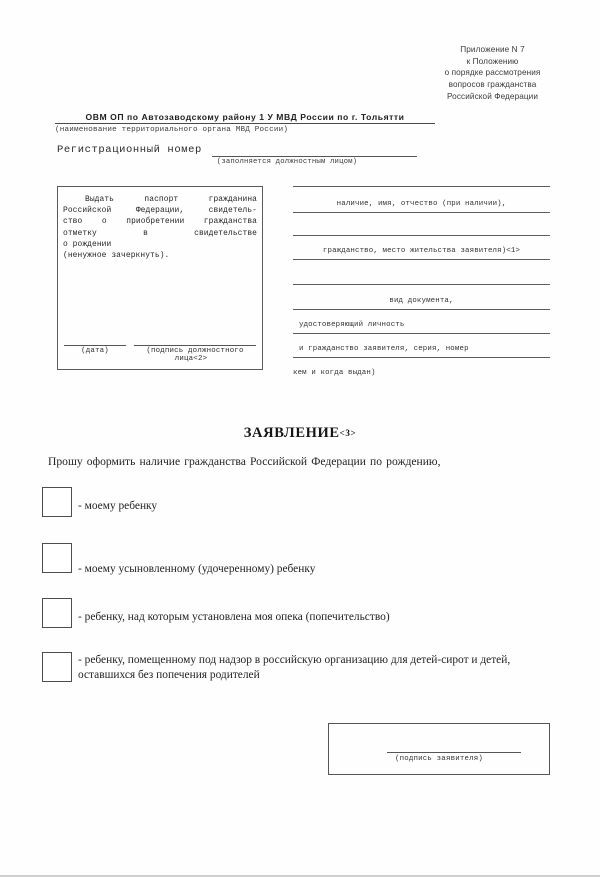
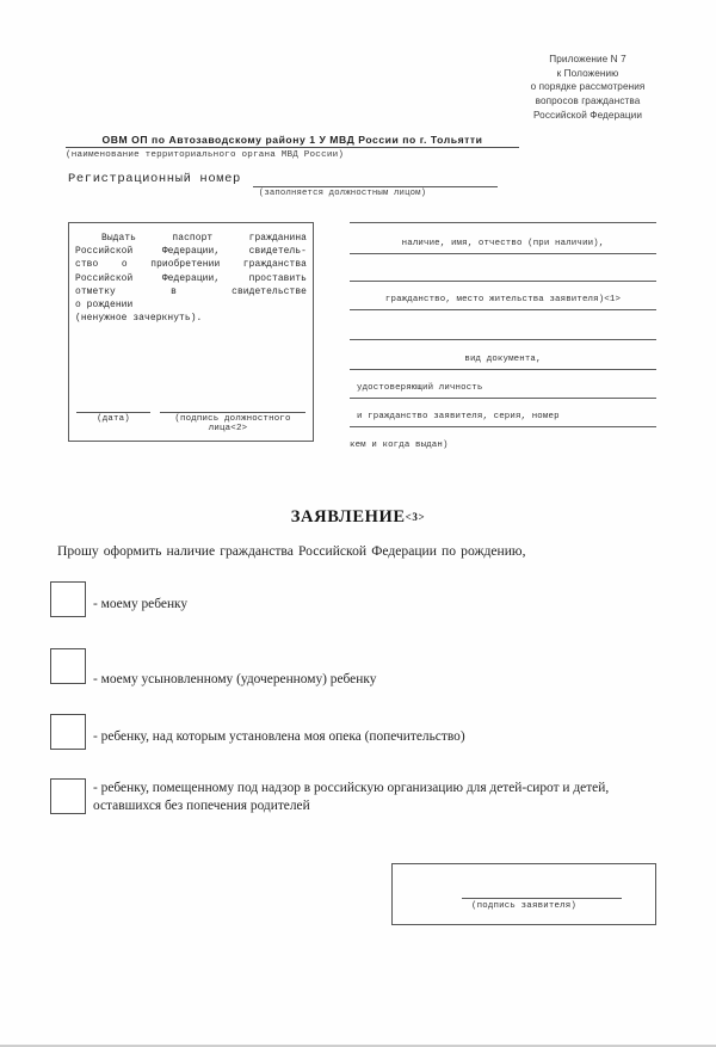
  Приложение N 7
  к Положению
  о порядке рассмотрения
  вопросов гражданства
  Российской Федерации
  ОВМ ОП по Автозаводскому району 1 У МВД России по г. Тольятти
  (наименование территориального органа МВД России)
  Регистрационный номер
  (заполняется должностным лицом)
  Выдать паспорт гражданина
  Российской Федерации, свидетель-
  ство о приобретении гражданства
+ Российской Федерации, проставить
  отметку в свидетельстве
  о рождении
  (ненужное зачеркнуть).
  (дата)
  (подпись должностного
  лица<2>
  наличие, имя, отчество (при наличии),
  гражданство, место жительства заявителя)<1>
  вид документа,
  удостоверяющий личность
  и гражданство заявителя, серия, номер
  кем и когда выдан)
  ЗАЯВЛЕНИЕ<3>
  Прошу оформить наличие гражданства Российской Федерации по рождению,
  - моему ребенку
  - моему усыновленному (удочеренному) ребенку
  - ребенку, над которым установлена моя опека (попечительство)
  - ребенку, помещенному под надзор в российскую организацию для детей-сирот и детей,
  оставшихся без попечения родителей
  (подпись заявителя)
